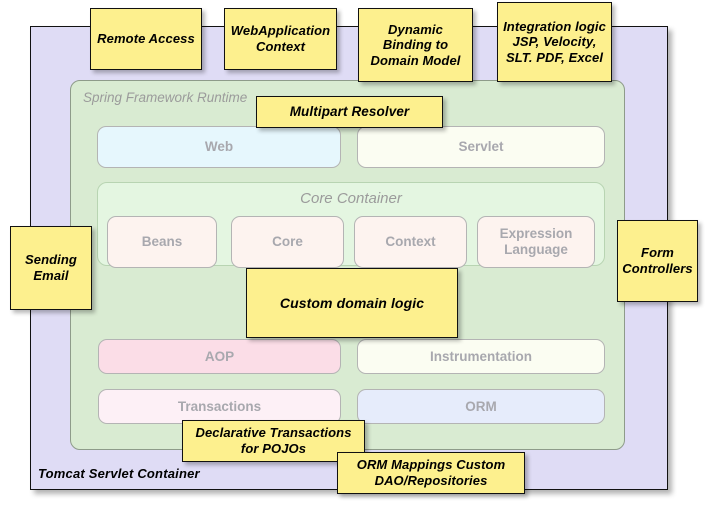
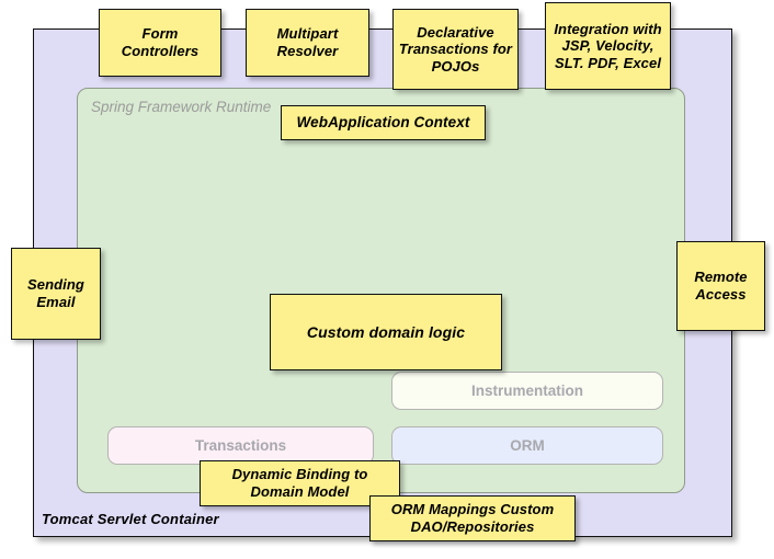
  Tomcat Servlet Container
  Spring Framework Runtime
- Web
- Servlet
- Core Container
- Beans
- Core
- Context
- Expression Language
- AOP
  Instrumentation
  Transactions
  ORM
- Remote Access
+ Form Controllers
- WebApplication Context
+ Multipart Resolver
- Dynamic Binding to Domain Model
+ Declarative Transactions for POJOs
- Integration logic JSP, Velocity, SLT. PDF, Excel
+ Integration with JSP, Velocity, SLT. PDF, Excel
- Multipart Resolver
+ WebApplication Context
  Sending Email
- Form Controllers
+ Remote Access
  Custom domain logic
- Declarative Transactions for POJOs
+ Dynamic Binding to Domain Model
  ORM Mappings Custom DAO/Repositories
